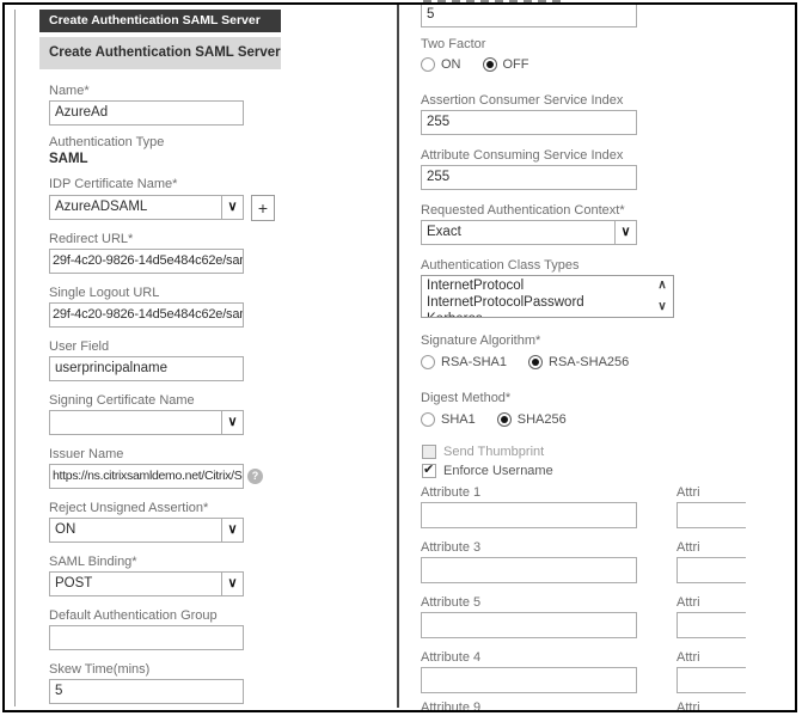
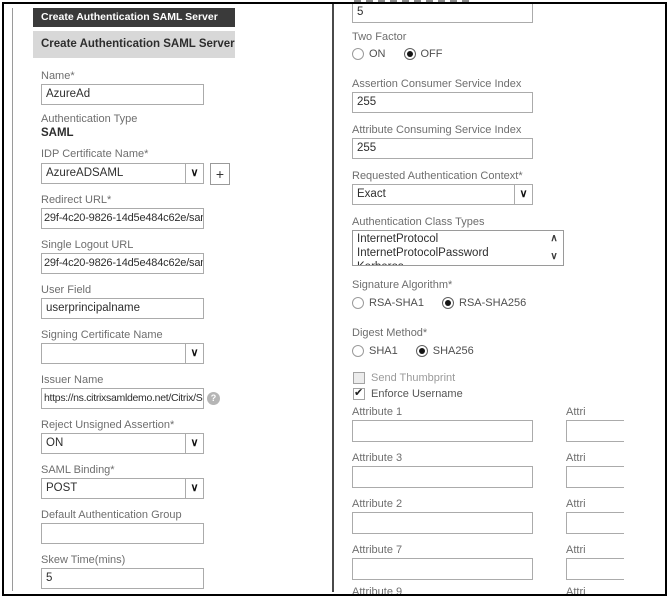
  Create Authentication SAML Server
  Create Authentication SAML Server
  Name*
  AzureAd
  Authentication Type
  SAML
  IDP Certificate Name*
  AzureADSAML
  ∨
  +
  Redirect URL*
  29f-4c20-9826-14d5e484c62e/sa
  Single Logout URL
  29f-4c20-9826-14d5e484c62e/sa
  User Field
  userprincipalname
  Signing Certificate Name
  ∨
  Issuer Name
  https://ns.citrixsamldemo.net/Citrix/S
  ?
  Reject Unsigned Assertion*
  ON
  ∨
  SAML Binding*
  POST
  ∨
  Default Authentication Group
  Skew Time(mins)
  5
  5
  Two Factor
  ON
  OFF
  Assertion Consumer Service Index
  255
  Attribute Consuming Service Index
  255
  Requested Authentication Context*
  Exact
  ∨
  Authentication Class Types
  InternetProtocol
  InternetProtocolPassword
  ∧
  ∨
  Signature Algorithm*
  RSA-SHA1
  RSA-SHA256
  Digest Method*
  SHA1
  SHA256
  Send Thumbprint
  ✔
  Enforce Username
  Attribute 1
  Attri
  Attribute 3
  Attri
- Attribute 5
+ Attribute 2
  Attri
- Attribute 4
+ Attribute 7
  Attri
  Attribute 9
  Attri
